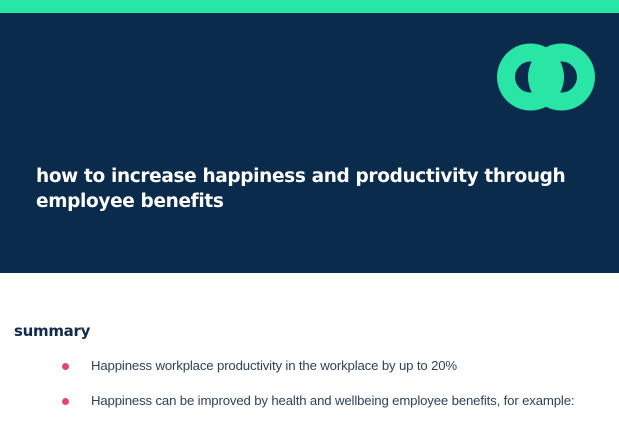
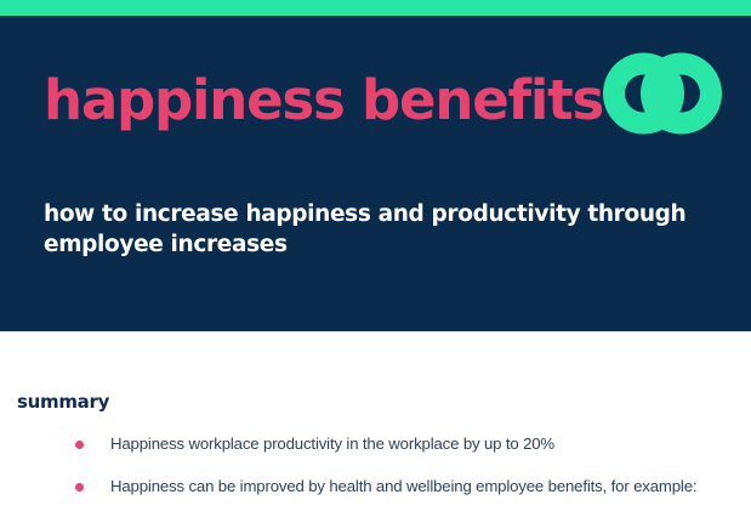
+ happiness benefits
- how to increase happiness and productivity through employee benefits
+ how to increase happiness and productivity through employee increases
  summary
  Happiness workplace productivity in the workplace by up to 20%
  Happiness can be improved by health and wellbeing employee benefits, for example:
